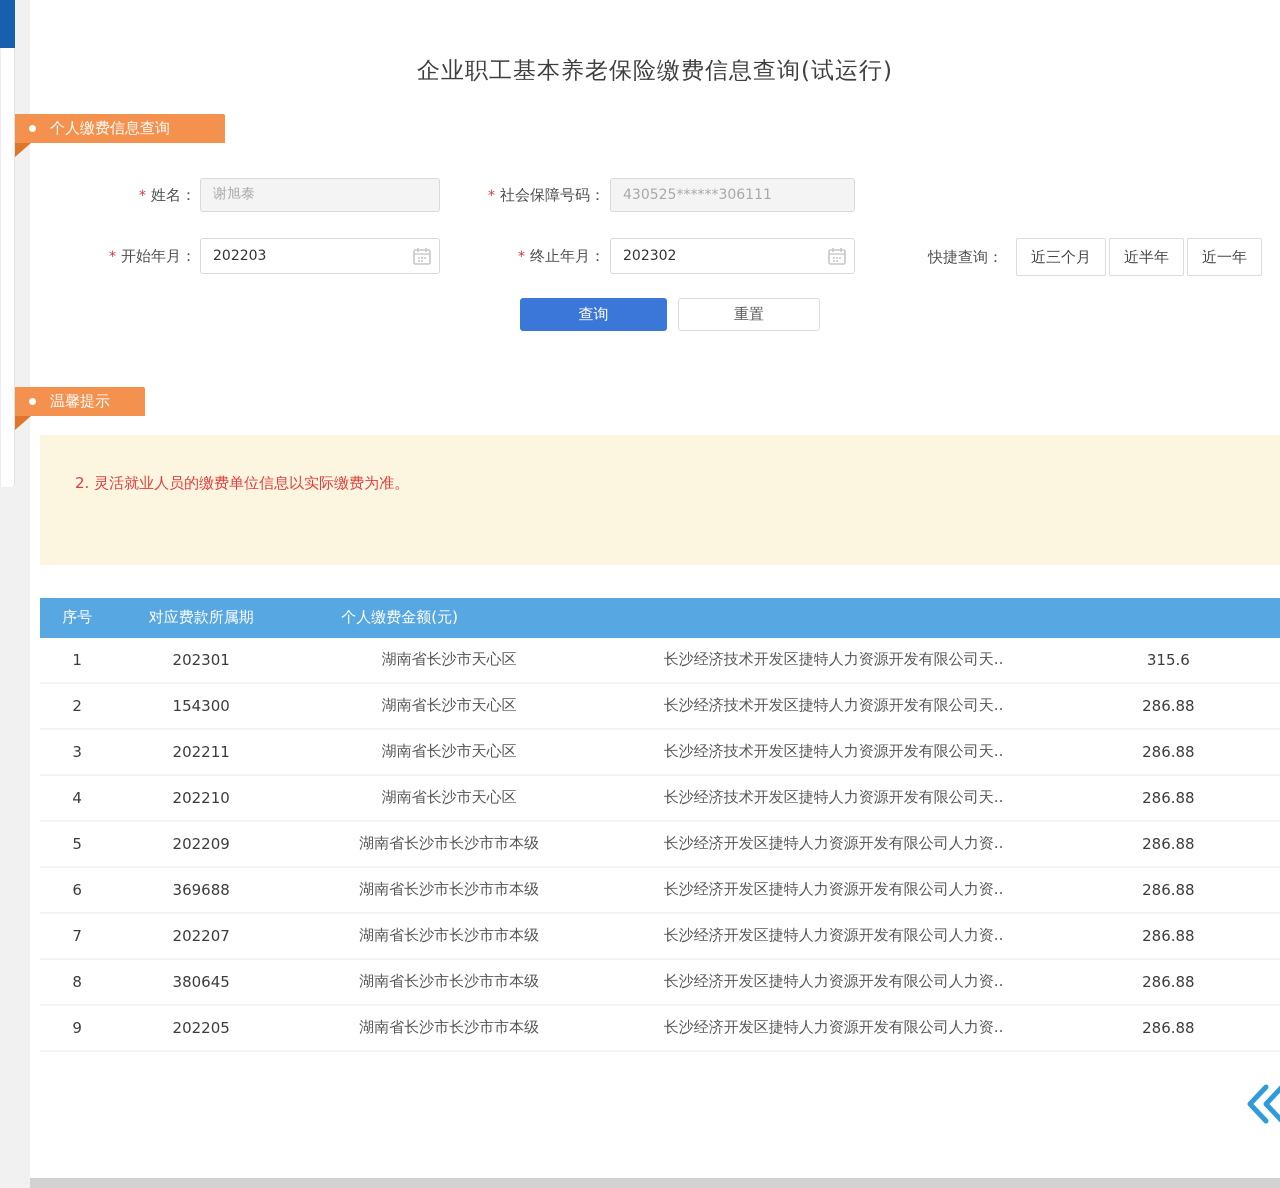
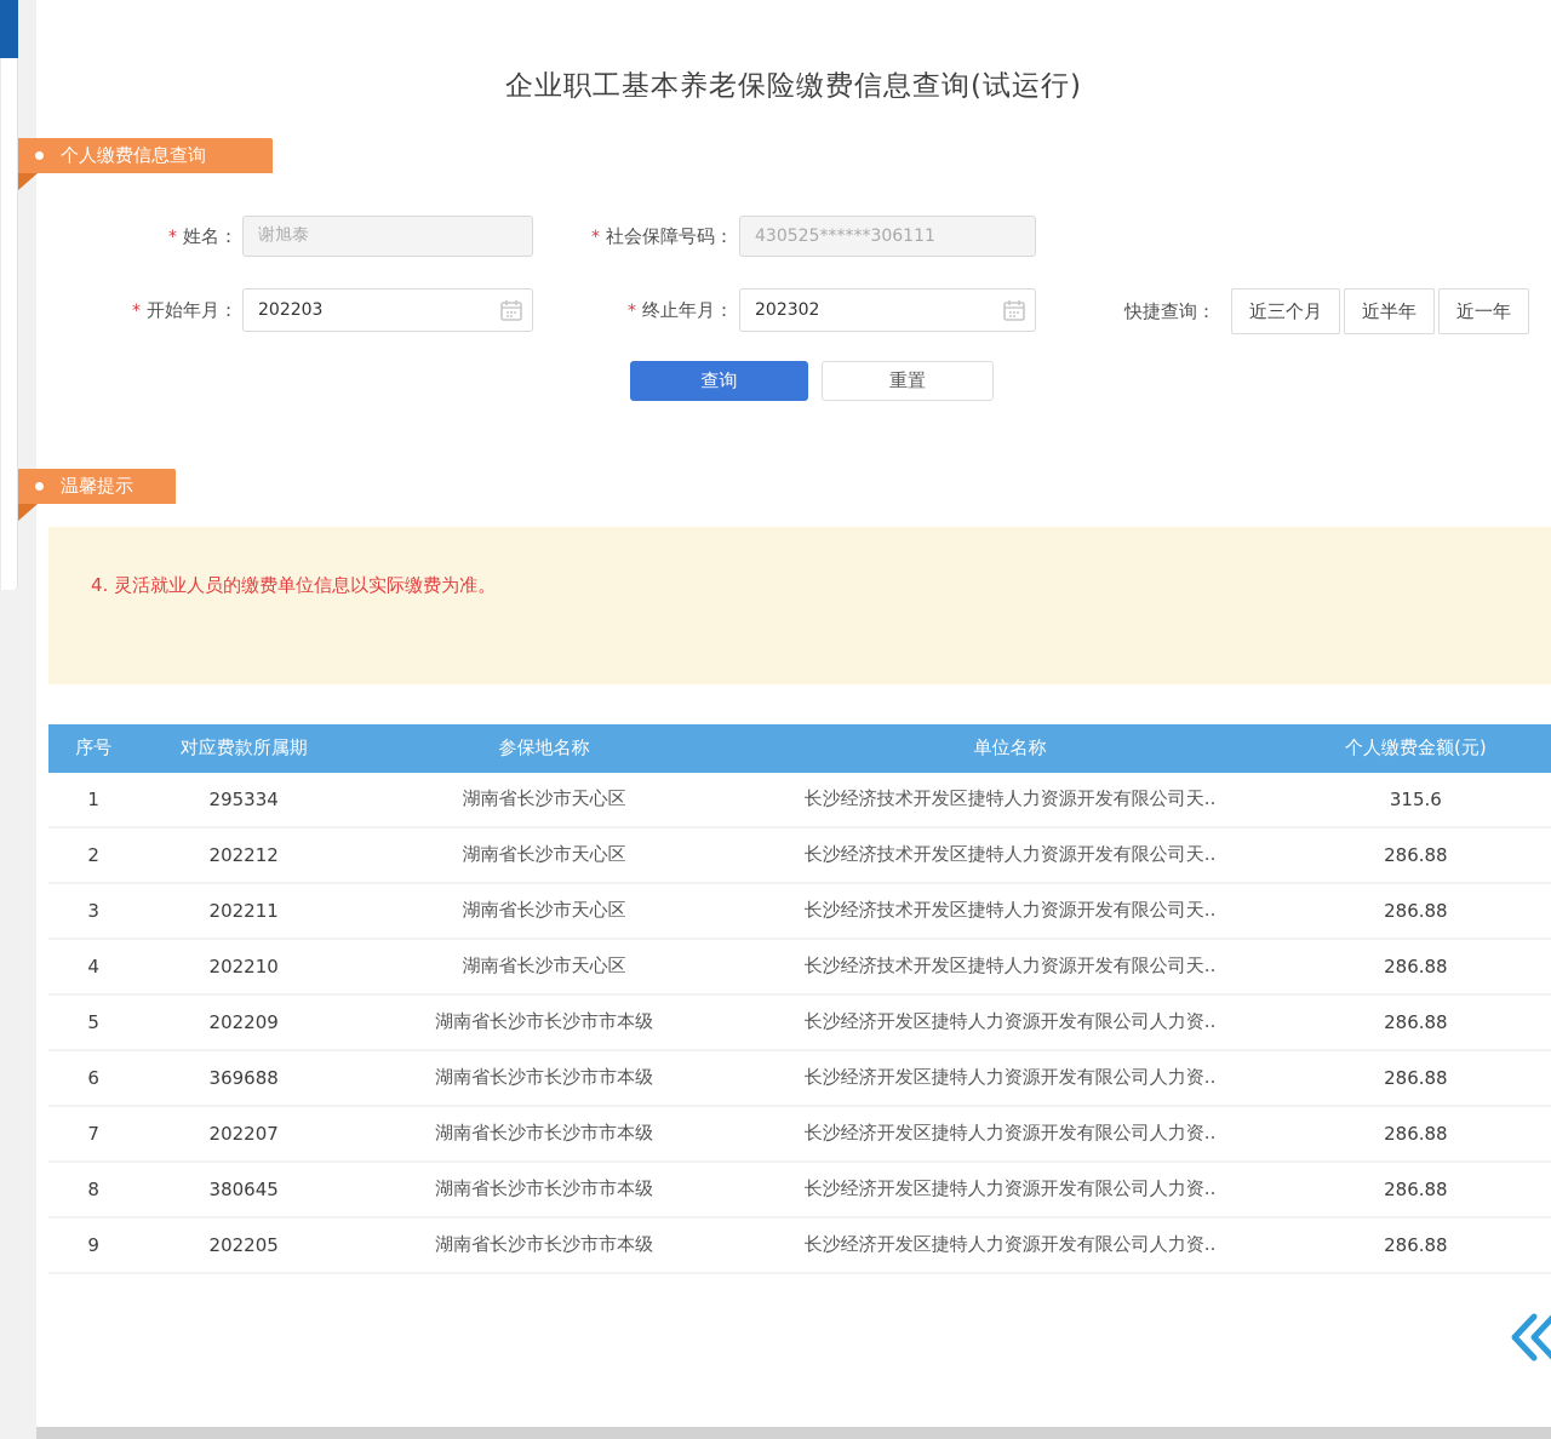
  企业职工基本养老保险缴费信息查询(试运行)
  个人缴费信息查询
  * 姓名：
  谢旭泰
  * 社会保障号码：
  430525******306111
  * 开始年月：
  202203
  * 终止年月：
  202302
  快捷查询：
  近三个月
  近半年
  近一年
  查询
  重置
  温馨提示
- 2. 灵活就业人员的缴费单位信息以实际缴费为准。
+ 4. 灵活就业人员的缴费单位信息以实际缴费为准。
  序号
  对应费款所属期
+ 参保地名称
+ 单位名称
  个人缴费金额(元)
  1
- 202301
+ 295334
  湖南省长沙市天心区
  长沙经济技术开发区捷特人力资源开发有限公司天..
  315.6
  2
- 154300
+ 202212
  湖南省长沙市天心区
  长沙经济技术开发区捷特人力资源开发有限公司天..
  286.88
  3
  202211
  湖南省长沙市天心区
  长沙经济技术开发区捷特人力资源开发有限公司天..
  286.88
  4
  202210
  湖南省长沙市天心区
  长沙经济技术开发区捷特人力资源开发有限公司天..
  286.88
  5
  202209
  湖南省长沙市长沙市市本级
  长沙经济开发区捷特人力资源开发有限公司人力资..
  286.88
  6
  369688
  湖南省长沙市长沙市市本级
  长沙经济开发区捷特人力资源开发有限公司人力资..
  286.88
  7
  202207
  湖南省长沙市长沙市市本级
  长沙经济开发区捷特人力资源开发有限公司人力资..
  286.88
  8
  380645
  湖南省长沙市长沙市市本级
  长沙经济开发区捷特人力资源开发有限公司人力资..
  286.88
  9
  202205
  湖南省长沙市长沙市市本级
  长沙经济开发区捷特人力资源开发有限公司人力资..
  286.88
